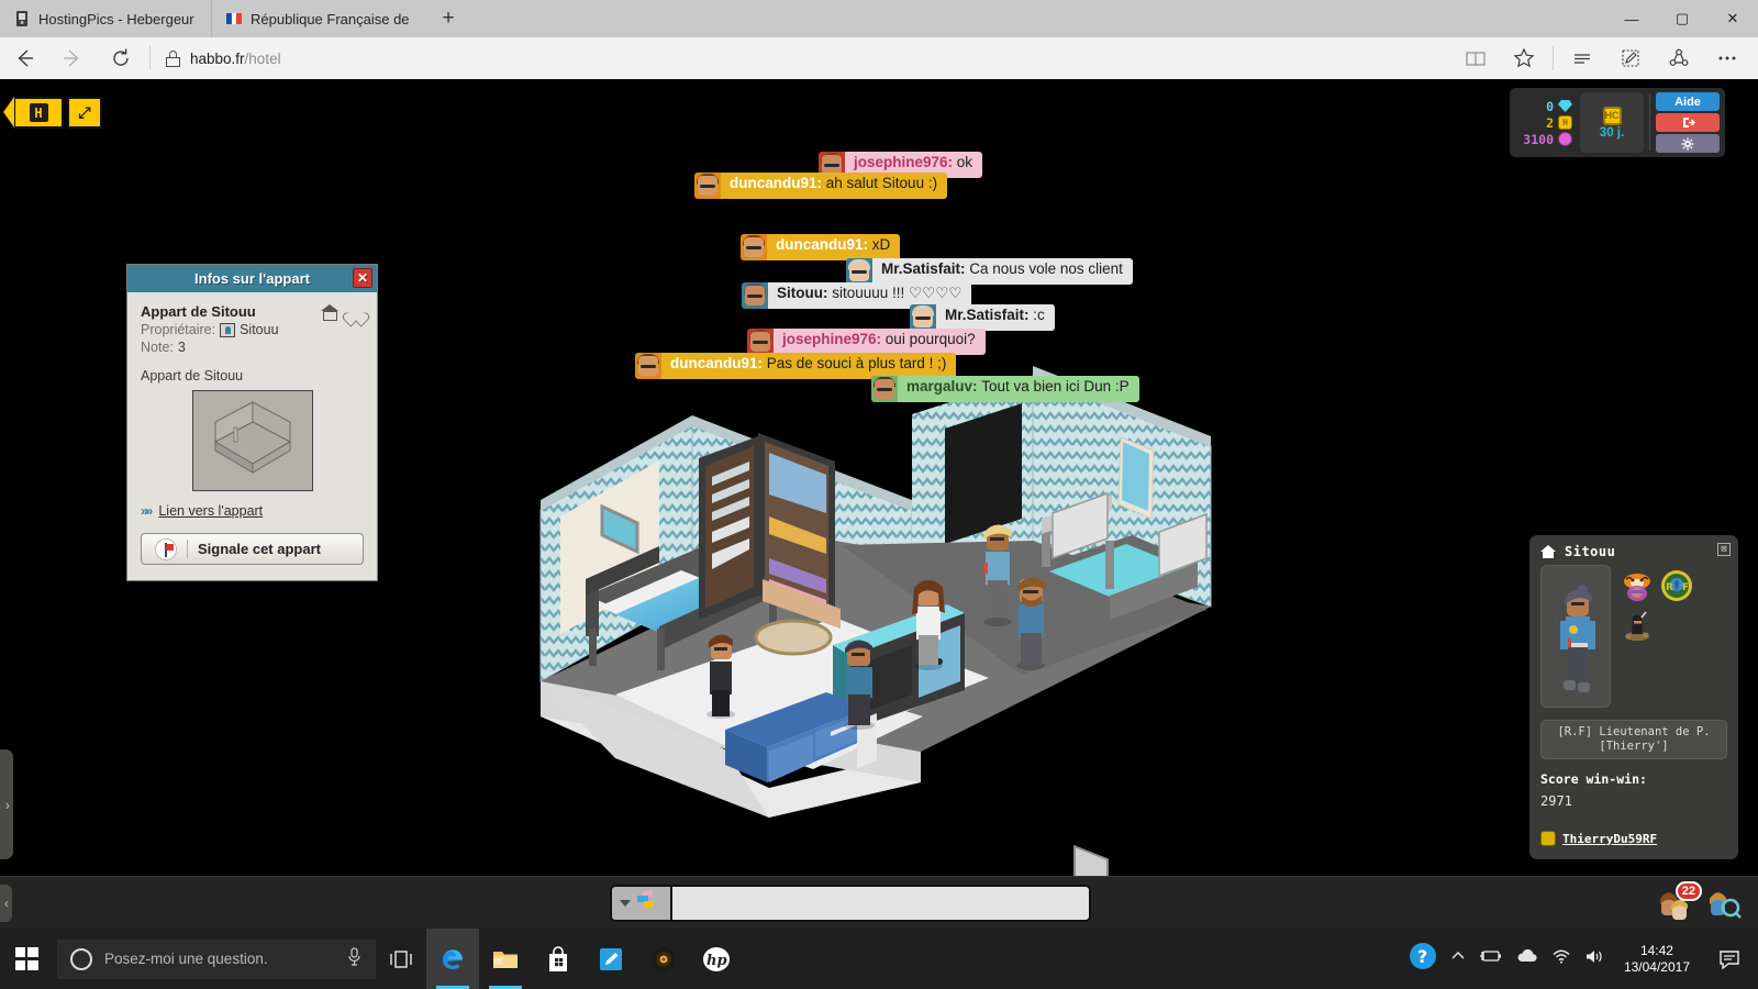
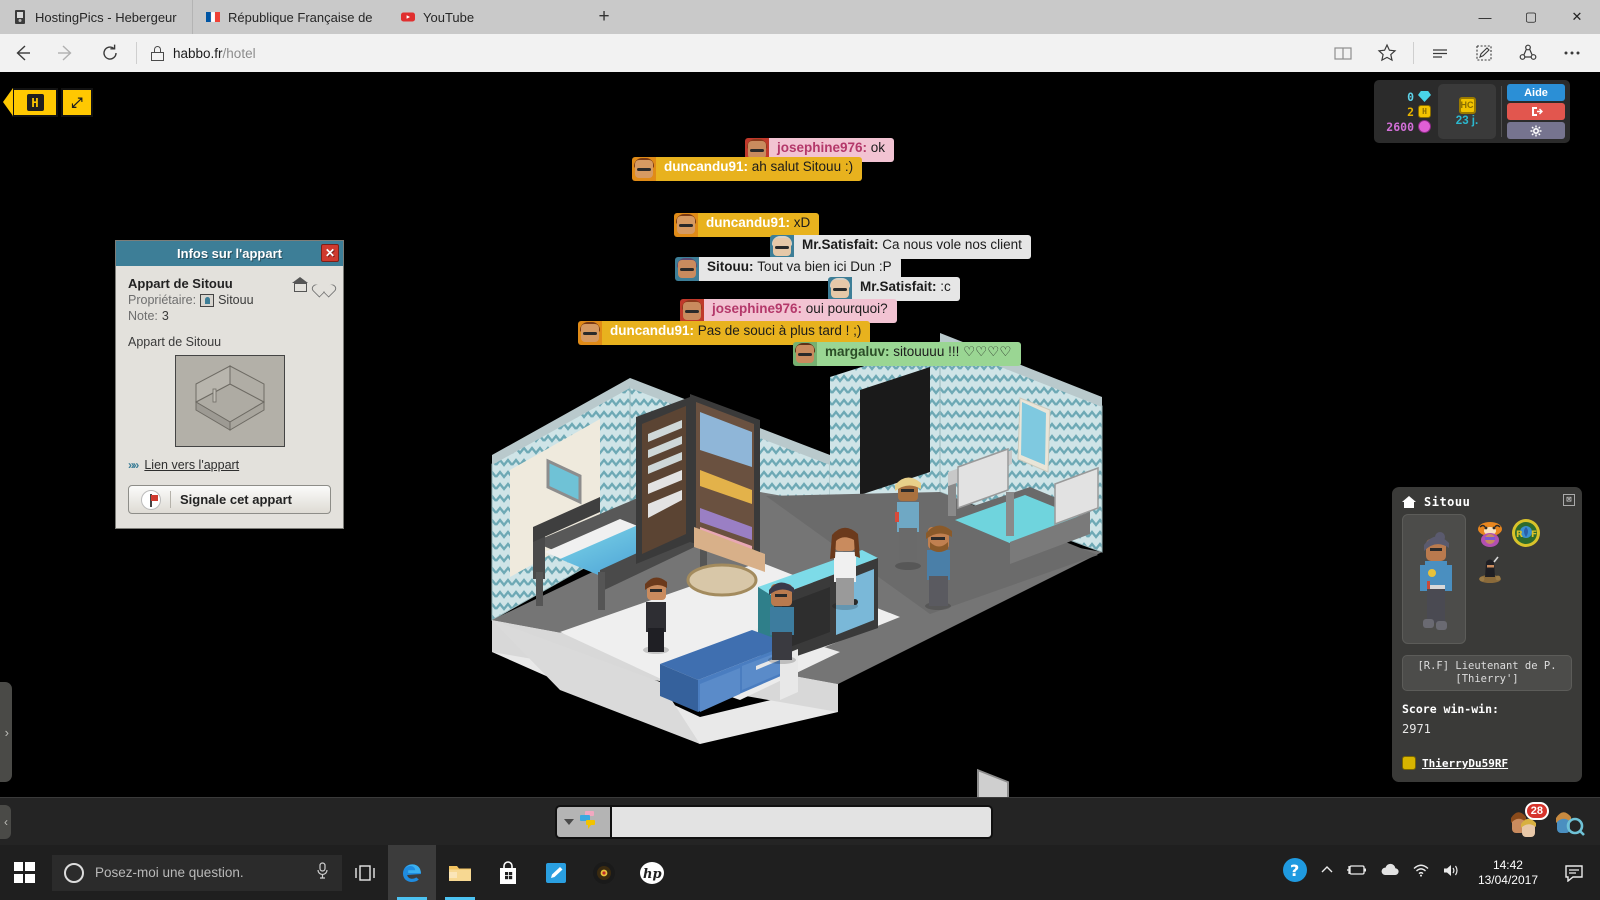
  HostingPics - Hebergeur
  République Française de
+ YouTube
  +
  —
  ▢
  ✕
  habbo.fr/hotel
  H
  ⤢
  ›
  josephine976: ok
  duncandu91: ah salut Sitouu :)
  duncandu91: xD
  Mr.Satisfait: Ca nous vole nos client
- Sitouu: sitouuuu !!! ♡♡♡♡
+ Sitouu: Tout va bien ici Dun :P
  Mr.Satisfait: :c
  josephine976: oui pourquoi?
  duncandu91: Pas de souci à plus tard ! ;)
- margaluv: Tout va bien ici Dun :P
+ margaluv: sitouuuu !!! ♡♡♡♡
  Infos sur l'appart
  ✕
  Appart de Sitouu
  Propriétaire:
  Sitouu
  Note:
  3
  Appart de Sitouu
  »»
  Lien vers l'appart
  Signale cet appart
  0
  2
  H
- 3100
+ 2600
  HC
- 30 j.
+ 23 j.
  Aide
  Sitouu
  ⊠
  R
  F
  [R.F] Lieutenant de P. [Thierry']
  Score win-win:
  2971
  ThierryDu59RF
  ‹
- 22
+ 28
  Posez-moi une question.
  hp
  ?
  14:42
  13/04/2017
